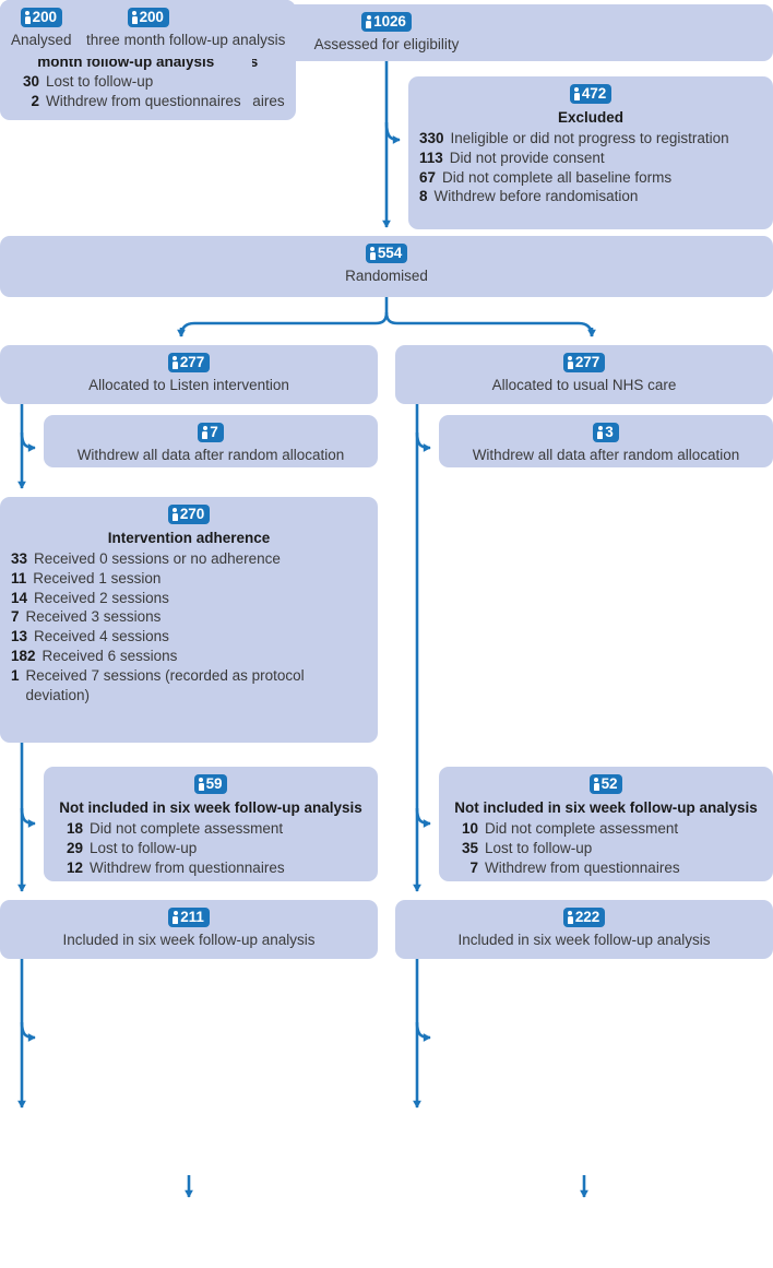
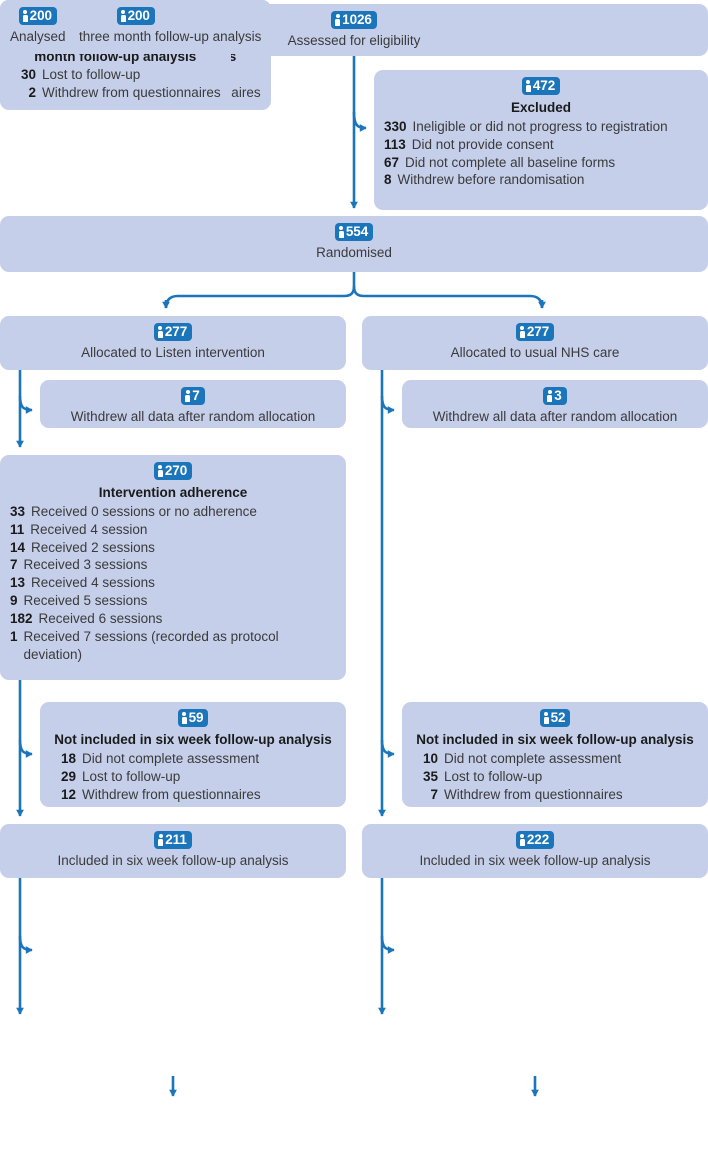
  1026
  Assessed for eligibility
  472
  Excluded
  330
  Ineligible or did not progress to registration
  113
  Did not provide consent
  67
  Did not complete all baseline forms
  8
  Withdrew before randomisation
  554
  Randomised
  277
  Allocated to Listen intervention
  277
  Allocated to usual NHS care
  7
  Withdrew all data after random allocation
  3
  Withdrew all data after random allocation
  270
  Intervention adherence
  33
  Received 0 sessions or no adherence
  11
- Received 1 session
+ Received 4 session
  14
  Received 2 sessions
  7
  Received 3 sessions
  13
  Received 4 sessions
+ 9
+ Received 5 sessions
  182
  Received 6 sessions
  1
  Received 7 sessions (recorded as protocol deviation)
  59
  Not included in six week follow-up analysis
  18
  Did not complete assessment
  29
  Lost to follow-up
  12
  Withdrew from questionnaires
  52
  Not included in six week follow-up analysis
  10
  Did not complete assessment
  35
  Lost to follow-up
  7
  Withdrew from questionnaires
  211
  Included in six week follow-up analysis
  222
  Included in six week follow-up analysis
  month follow-up analysis
  30
  Lost to follow-up
  2
  Withdrew from questionnaires
  200
  three month follow-up analysis
  200
  Analysed
